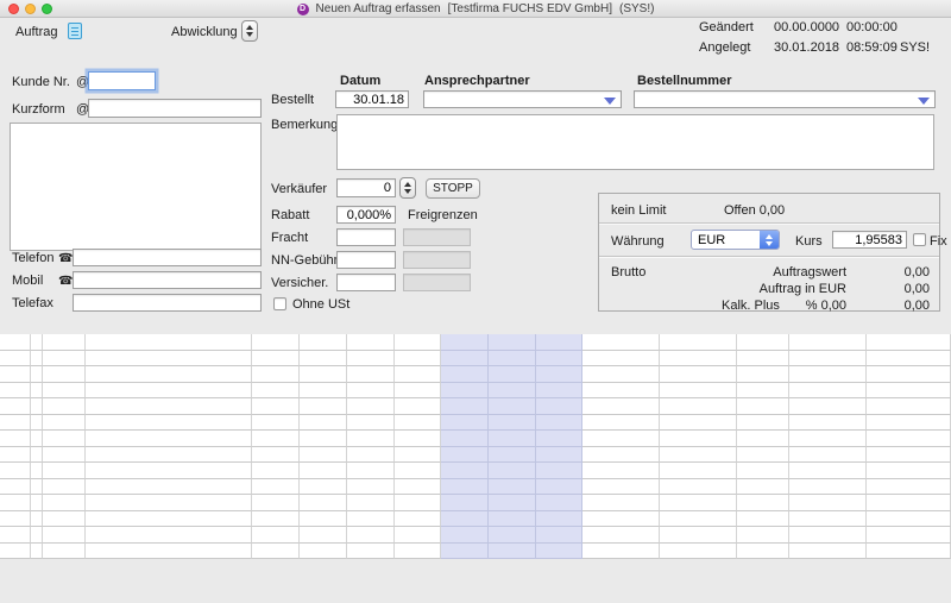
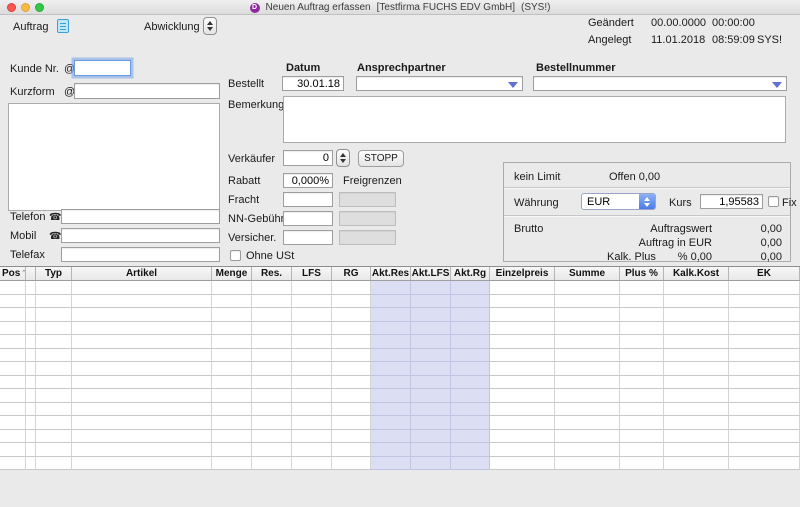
  Neuen Auftrag erfassen
  [Testfirma FUCHS EDV GmbH]
  (SYS!)
  Auftrag
  Abwicklung
  Geändert
  00.00.0000
  00:00:00
  Angelegt
- 30.01.2018
+ 11.01.2018
  08:59:09
  SYS!
  Kunde Nr.
  @
  Kurzform
  @
  Telefon
  ☎
  Mobil
  ☎
  Telefax
  Bestellt
  Datum
  30.01.18
  Ansprechpartner
  Bestellnummer
  Bemerkung
  Verkäufer
  0
  STOPP
  Rabatt
  0,000%
  Freigrenzen
  Fracht
  NN-Gebüh
  Versicher.
  Ohne USt
  kein Limit
  Offen 0,00
  Währung
  EUR
  Kurs
  1,95583
  Fix
  Brutto
  Auftragswert
  0,00
  Auftrag in EUR
  0,00
  Kalk. Plus
  % 0,00
  0,00
+ Pos
+ ˆ
+ Typ
+ Artikel
+ Menge
+ Res.
+ LFS
+ RG
+ Akt.Res
+ Akt.LFS
+ Akt.Rg
+ Einzelpreis
+ Summe
+ Plus %
+ Kalk.Kost
+ EK
